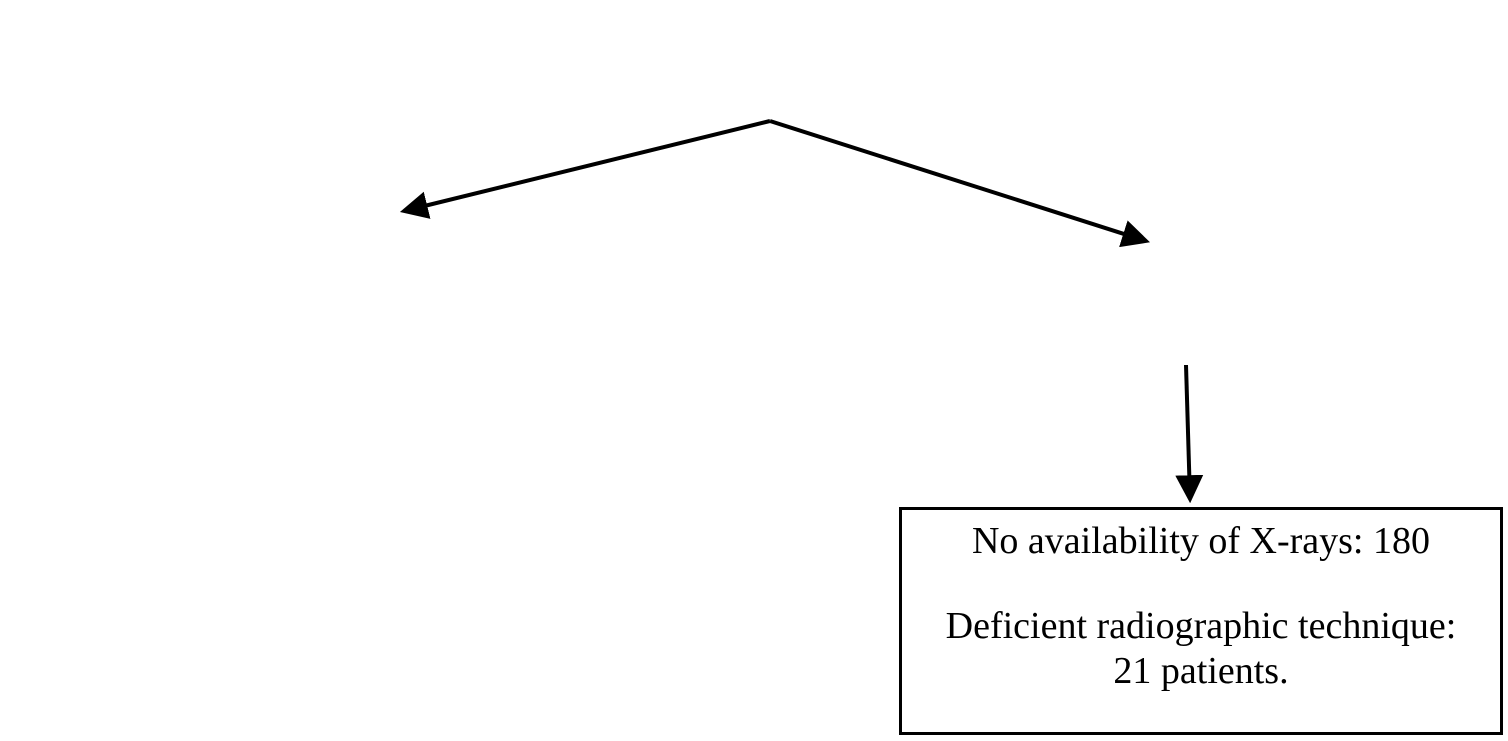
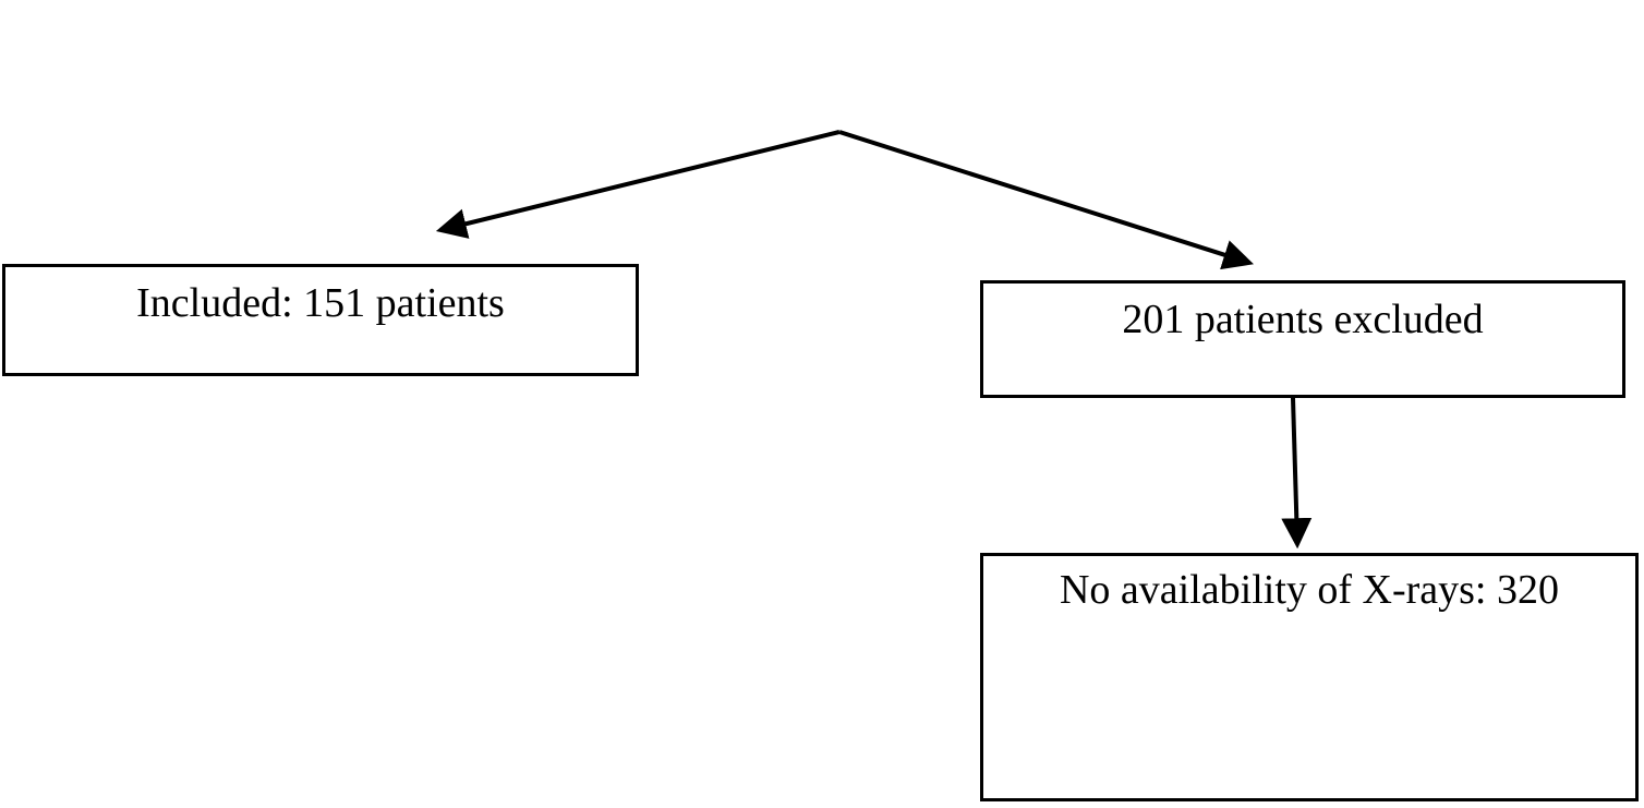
+ Included: 151 patients
+ 201 patients excluded
- No availability of X-rays: 180
+ No availability of X-rays: 320
- Deficient radiographic technique:
- 21 patients.
